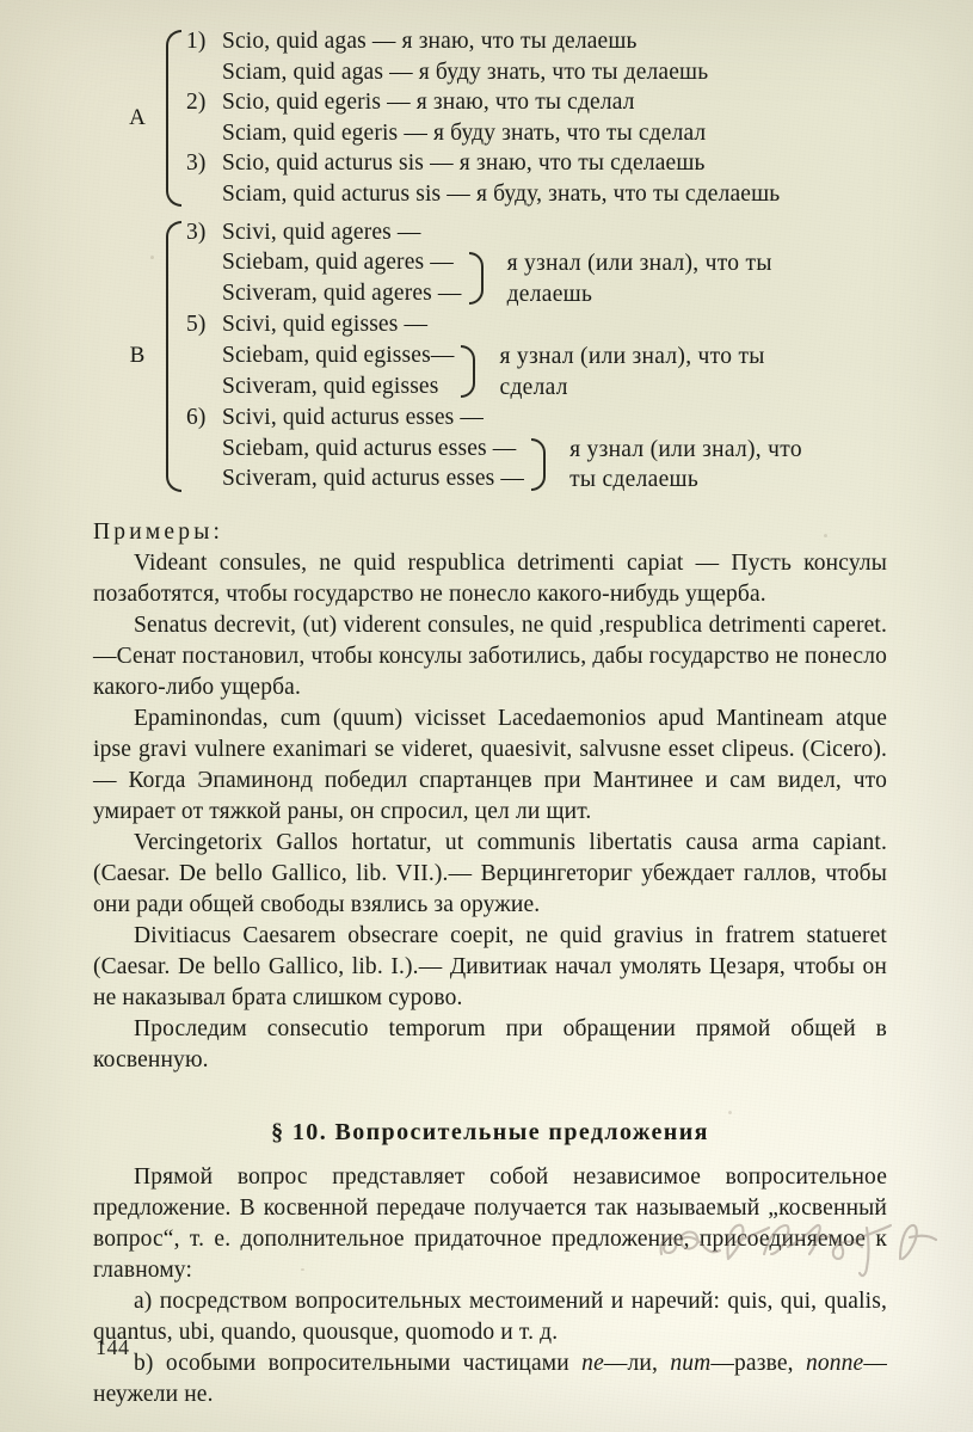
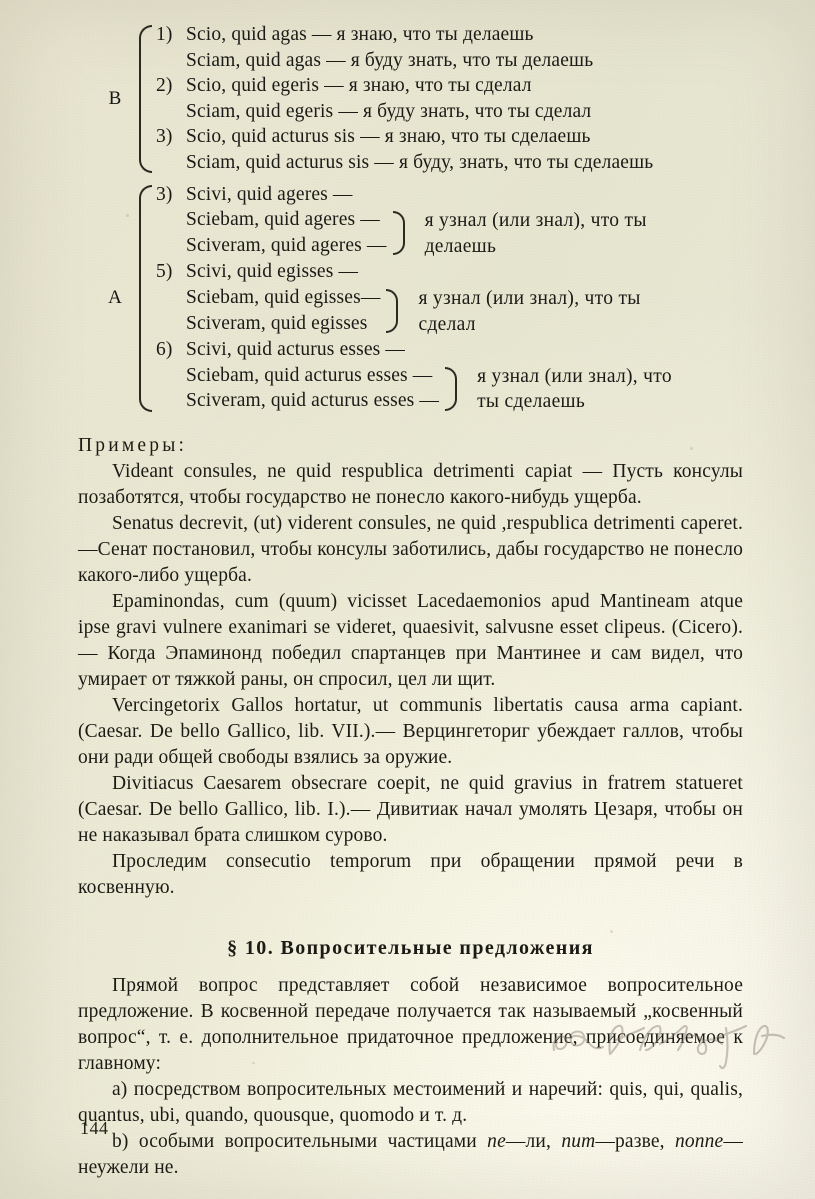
- A
+ B
  1) Scio, quid agas — я знаю, что ты делаешь
  Sciam, quid agas — я буду знать, что ты делаешь
  2) Scio, quid egeris — я знаю, что ты сделал
  Sciam, quid egeris — я буду знать, что ты сделал
  3) Scio, quid acturus sis — я знаю, что ты сделаешь
  Sciam, quid acturus sis — я буду, знать, что ты сделаешь
- B
+ A
  3) Scivi, quid ageres —
  Sciebam, quid ageres —
  Sciveram, quid ageres —
  я узнал (или знал), что ты
  делаешь
  5) Scivi, quid egisses —
  Sciebam, quid egisses—
  Sciveram, quid egisses
  я узнал (или знал), что ты
  сделал
  6) Scivi, quid acturus esses —
  Sciebam, quid acturus esses —
  Sciveram, quid acturus esses —
  я узнал (или знал), что
  ты сделаешь
  Примеры:
  Videant consules, ne quid respublica detrimenti capiat — Пусть консулы позаботятся, чтобы государство не понесло какого-нибудь ущерба.
  Senatus decrevit, (ut) viderent consules, ne quid ,respublica detrimenti caperet.—Сенат постановил, чтобы консулы заботились, дабы государство не понесло какого-либо ущерба.
  Epaminondas, cum (quum) vicisset Lacedaemonios apud Mantineam atque ipse gravi vulnere exanimari se videret, quaesivit, salvusne esset clipeus. (Cicero).— Когда Эпаминонд победил спартанцев при Мантинее и сам видел, что умирает от тяжкой раны, он спросил, цел ли щит.
  Vercingetorix Gallos hortatur, ut communis libertatis causa arma capiant. (Caesar. De bello Gallico, lib. VII.).— Верцингеториг убеждает галлов, чтобы они ради общей свободы взялись за оружие.
  Divitiacus Caesarem obsecrare coepit, ne quid gravius in fratrem statueret (Caesar. De bello Gallico, lib. I.).— Дивитиак начал умолять Цезаря, чтобы он не наказывал брата слишком сурово.
- Проследим consecutio temporum при обращении прямой общей в косвенную.
+ Проследим consecutio temporum при обращении прямой речи в косвенную.
  § 10. Вопросительные предложения
  Прямой вопрос представляет собой независимое вопросительное предложение. В косвенной передаче получается так называемый „косвенный вопрос“, т. е. дополнительное придаточное предложение, присоединяемое к главному:
  a) посредством вопросительных местоимений и наречий: quis, qui, qualis, quantus, ubi, quando, quousque, quomodo и т. д.
  b) особыми вопросительными частицами ne—ли, num—разве, nonne—неужели не.
  144
